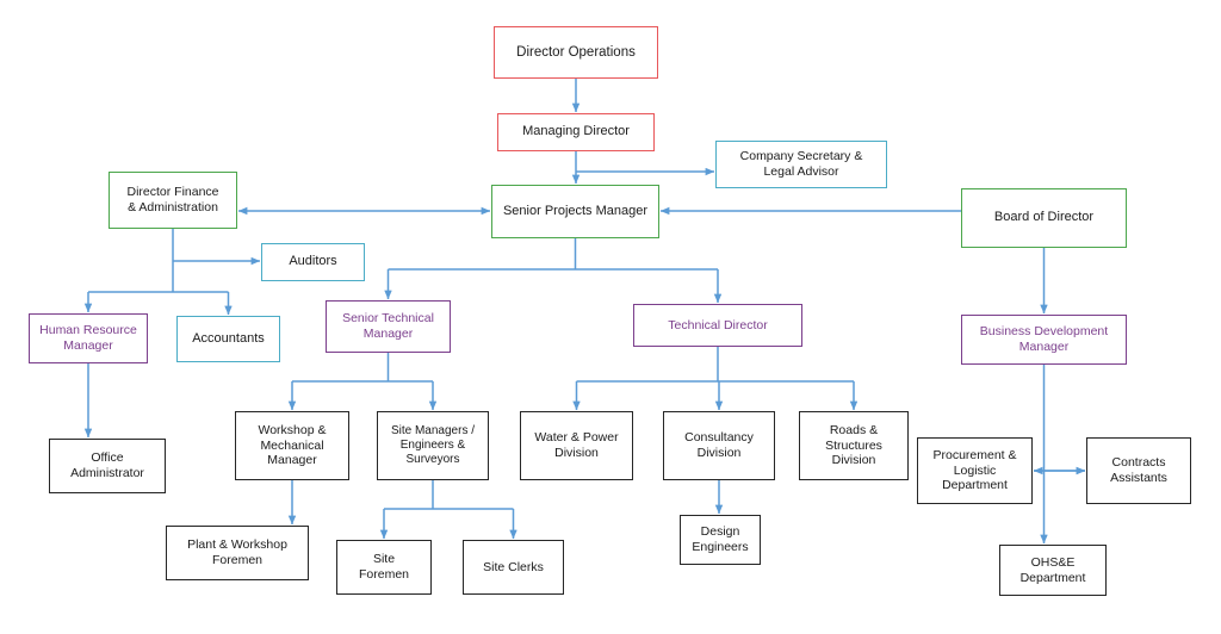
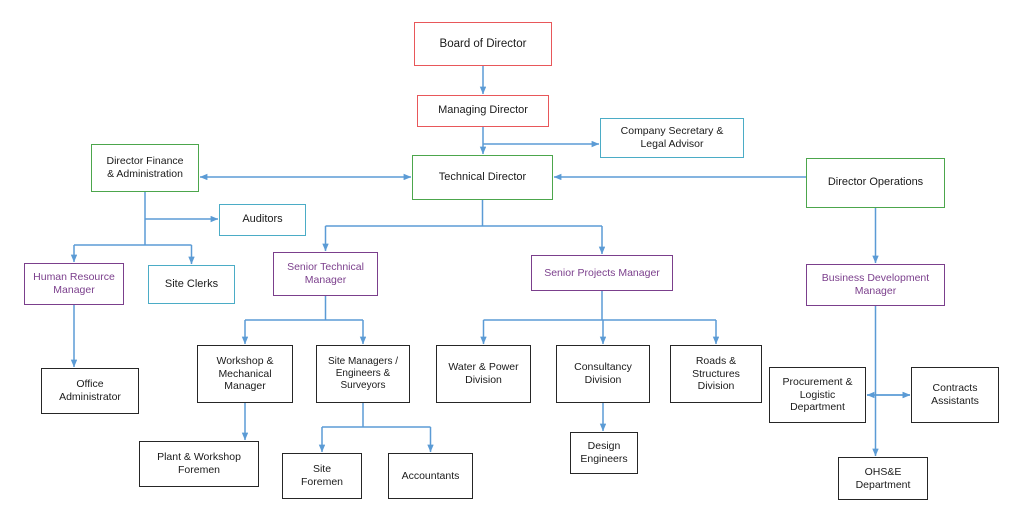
- Director Operations
+ Board of Director
  Managing Director
  Company Secretary &
  Legal Advisor
- Senior Projects Manager
+ Technical Director
  Director Finance
  & Administration
- Board of Director
+ Director Operations
  Auditors
  Human Resource
  Manager
- Accountants
+ Site Clerks
  Senior Technical
  Manager
- Technical Director
+ Senior Projects Manager
  Business Development
  Manager
  Office
  Administrator
  Workshop &
  Mechanical
  Manager
  Site Managers /
  Engineers &
  Surveyors
  Water & Power
  Division
  Consultancy
  Division
  Roads &
  Structures
  Division
  Procurement &
  Logistic
  Department
  Contracts
  Assistants
  Plant & Workshop
  Foremen
  Site
  Foremen
- Site Clerks
+ Accountants
  Design
  Engineers
  OHS&E
  Department
